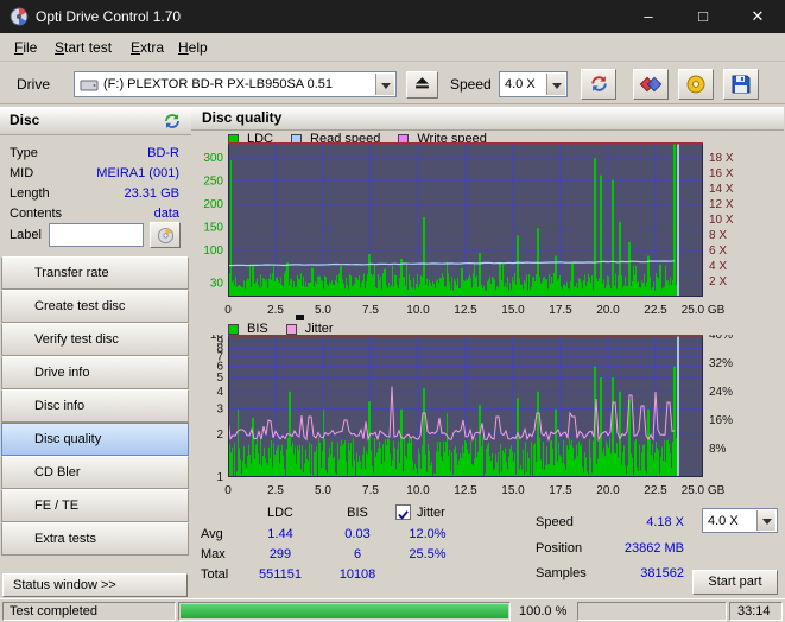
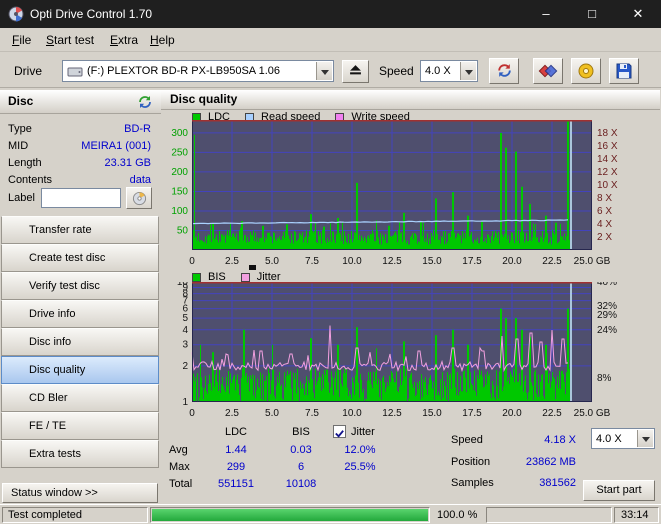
  Opti Drive Control 1.70
  –
  □
  ✕
  File
  Start test
  Extra
  Help
  Drive
- (F:) PLEXTOR BD-R PX-LB950SA 0.51
+ (F:) PLEXTOR BD-R PX-LB950SA 1.06
  Speed
  4.0 X
  Disc
  Type
  BD-R
  MID
  MEIRA1 (001)
  Length
  23.31 GB
  Contents
  data
  Label
  Transfer rate
  Create test disc
  Verify test disc
  Drive info
  Disc info
  Disc quality
  CD Bler
  FE / TE
  Extra tests
  Status window >>
  Disc quality
  LDC
  Read speed
  Write speed
  300
  250
  200
  150
  100
- 30
+ 50
  18 X
  16 X
  14 X
  12 X
  10 X
  8 X
  6 X
  4 X
  2 X
  0
  2.5
  5.0
  7.5
  10.0
  12.5
  15.0
  17.5
  20.0
  22.5
  25.0 GB
  BIS
  Jitter
  10
  9
  8
  7
  6
  5
  4
  3
  2
  1
  40%
  32%
  24%
- 16%
+ 29%
  8%
  0
  2.5
  5.0
  7.5
  10.0
  12.5
  15.0
  17.5
  20.0
  22.5
  25.0 GB
  LDC
  BIS
  Jitter
  Avg
  1.44
  0.03
  12.0%
  Max
  299
  6
  25.5%
  Total
  551151
  10108
  Speed
  4.18 X
  Position
  23862 MB
  Samples
  381562
  4.0 X
  Start part
  Test completed
  100.0 %
  33:14
